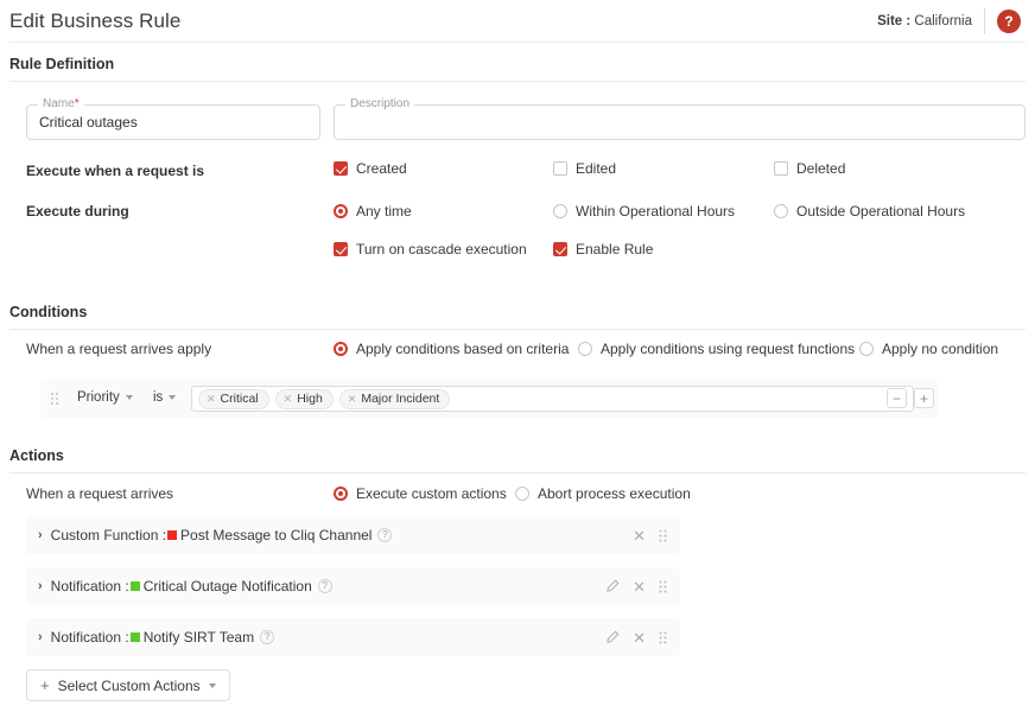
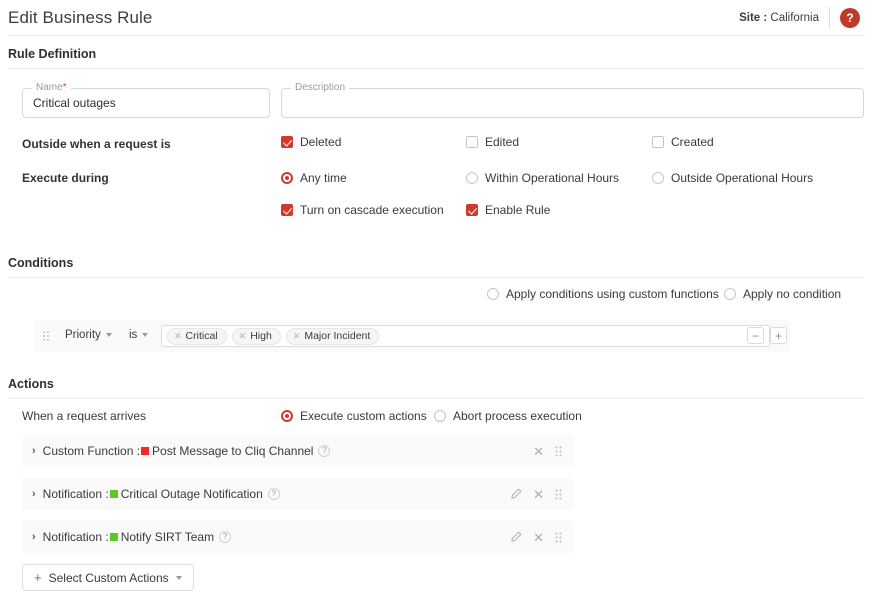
  Edit Business Rule
  Site : California
  ?
  Rule Definition
  Name*
  Critical outages
  Description
- Execute when a request is
+ Outside when a request is
- Created
+ Deleted
  Edited
- Deleted
+ Created
  Execute during
  Any time
  Within Operational Hours
  Outside Operational Hours
  Turn on cascade execution
  Enable Rule
  Conditions
- When a request arrives apply
- Apply conditions based on criteria
- Apply conditions using request functions
+ Apply conditions using custom functions
  Apply no condition
  Priority
  is
  ✕
  Critical
  ✕
  High
  ✕
  Major Incident
  −
  +
  Actions
  When a request arrives
  Execute custom actions
  Abort process execution
  ›
  Custom Function : Post Message to Cliq Channel
  ?
  ✕
  ›
  Notification : Critical Outage Notification
  ?
  ✕
  ›
  Notification : Notify SIRT Team
  ?
  ✕
  +
  Select Custom Actions
